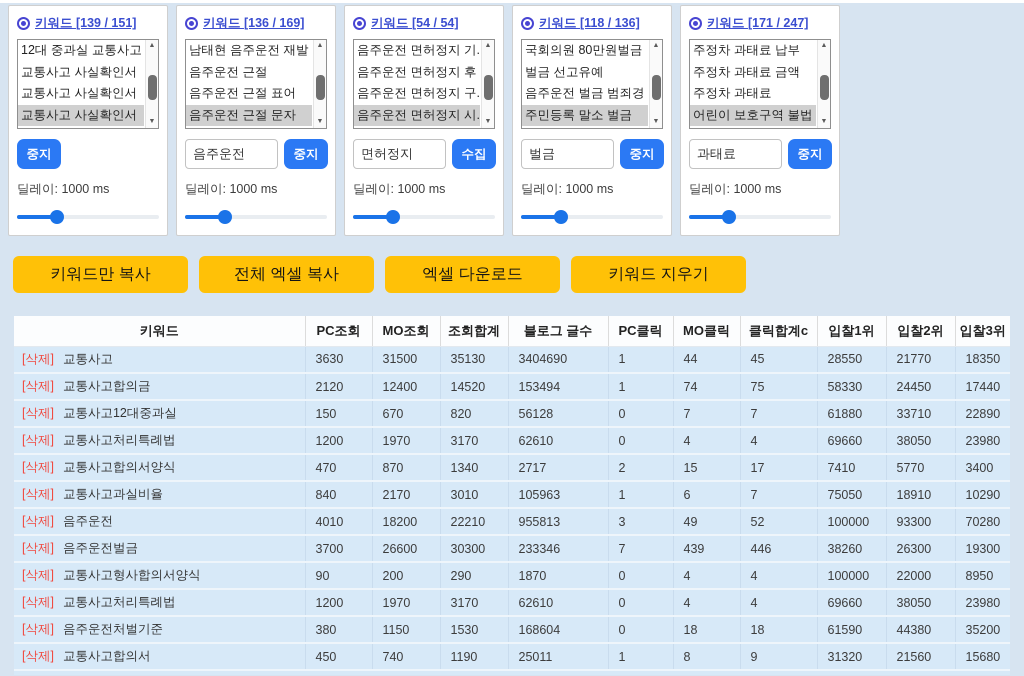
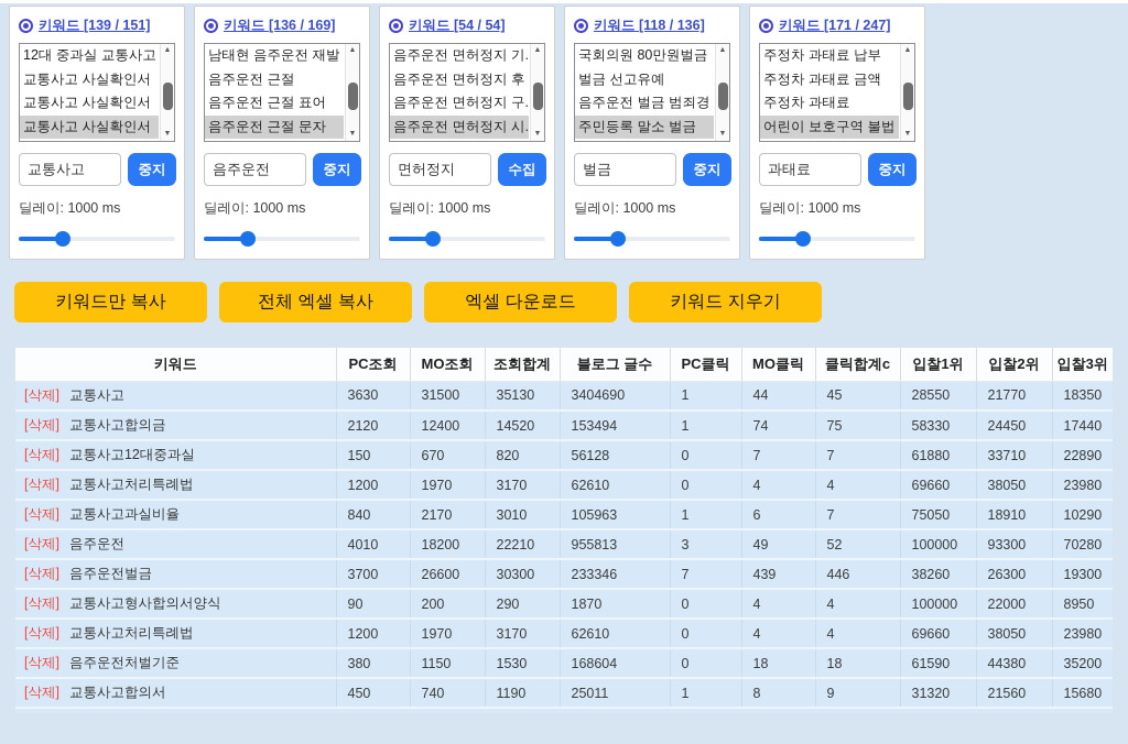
  키워드 [139 / 151]
  12대 중과실 교통사고
  교통사고 사실확인서
  교통사고 사실확인서
  교통사고 사실확인서
+ 교통사고
  중지
  딜레이: 1000 ms
  키워드 [136 / 169]
  남태현 음주운전 재발
  음주운전 근절
  음주운전 근절 표어
  음주운전 근절 문자
  음주운전
  중지
  딜레이: 1000 ms
  키워드 [54 / 54]
  음주운전 면허정지 기.
  음주운전 면허정지 후
  음주운전 면허정지 구.
  음주운전 면허정지 시.
  면허정지
  수집
  딜레이: 1000 ms
  키워드 [118 / 136]
  국회의원 80만원벌금
  벌금 선고유예
  음주운전 벌금 범죄경
  주민등록 말소 벌금
  벌금
  중지
  딜레이: 1000 ms
  키워드 [171 / 247]
  주정차 과태료 납부
  주정차 과태료 금액
  주정차 과태료
  어린이 보호구역 불법
  과태료
  중지
  딜레이: 1000 ms
  키워드만 복사
  전체 엑셀 복사
  엑셀 다운로드
  키워드 지우기
  키워드	PC조회	MO조회	조회합계	블로그 글수	PC클릭	MO클릭	클릭합계c	입찰1위	입찰2위	입찰3위
  [삭제] 교통사고	3630	31500	35130	3404690	1	44	45	28550	21770	18350
  [삭제] 교통사고합의금	2120	12400	14520	153494	1	74	75	58330	24450	17440
  [삭제] 교통사고12대중과실	150	670	820	56128	0	7	7	61880	33710	22890
  [삭제] 교통사고처리특례법	1200	1970	3170	62610	0	4	4	69660	38050	23980
- [삭제] 교통사고합의서양식	470	870	1340	2717	2	15	17	7410	5770	3400
  [삭제] 교통사고과실비율	840	2170	3010	105963	1	6	7	75050	18910	10290
  [삭제] 음주운전	4010	18200	22210	955813	3	49	52	100000	93300	70280
  [삭제] 음주운전벌금	3700	26600	30300	233346	7	439	446	38260	26300	19300
  [삭제] 교통사고형사합의서양식	90	200	290	1870	0	4	4	100000	22000	8950
  [삭제] 교통사고처리특례법	1200	1970	3170	62610	0	4	4	69660	38050	23980
  [삭제] 음주운전처벌기준	380	1150	1530	168604	0	18	18	61590	44380	35200
  [삭제] 교통사고합의서	450	740	1190	25011	1	8	9	31320	21560	15680
